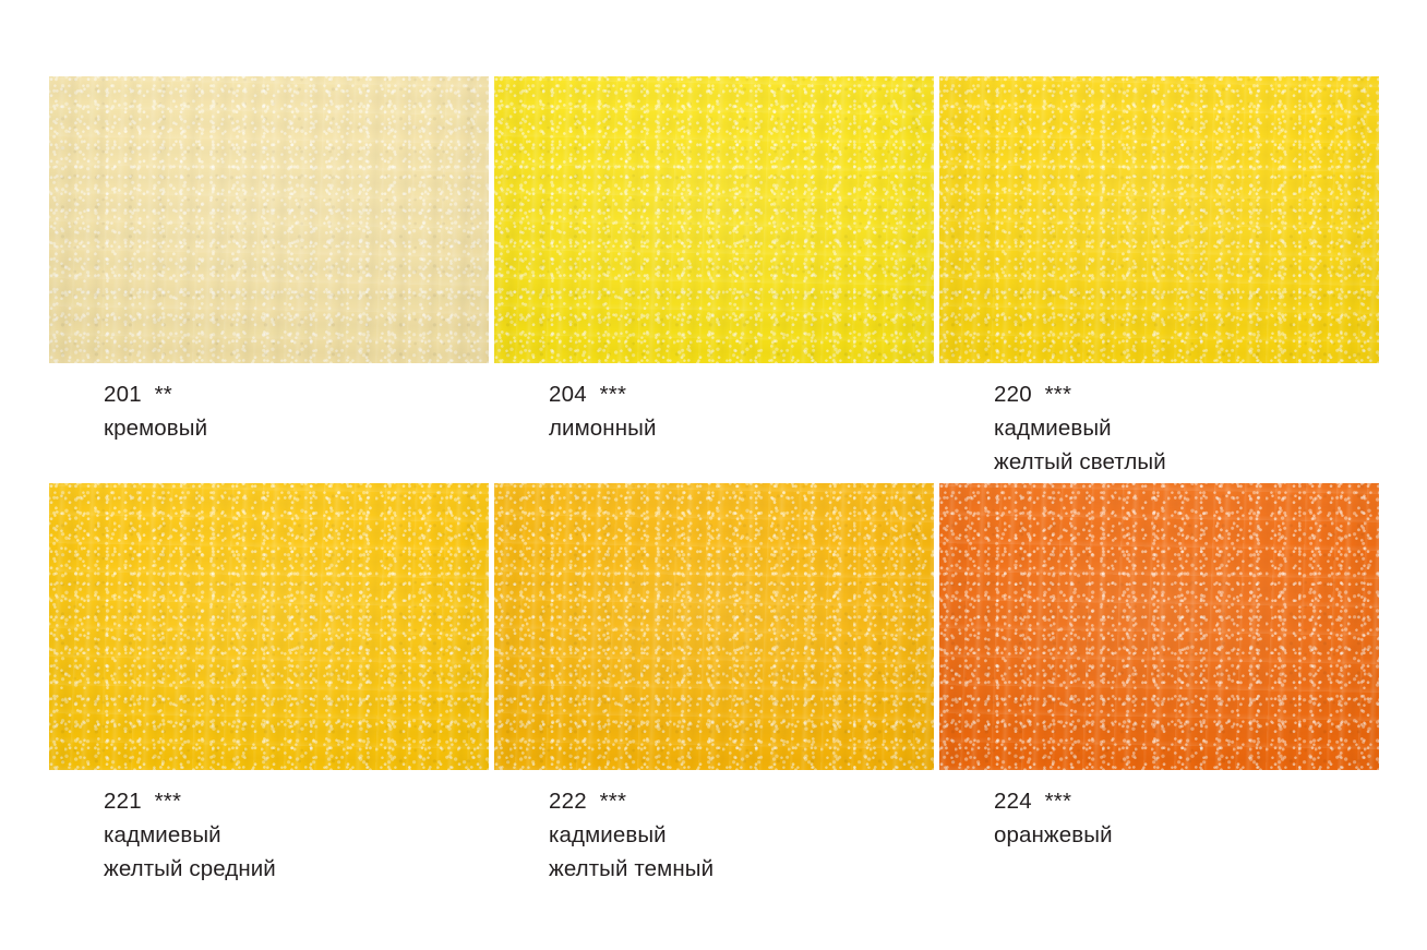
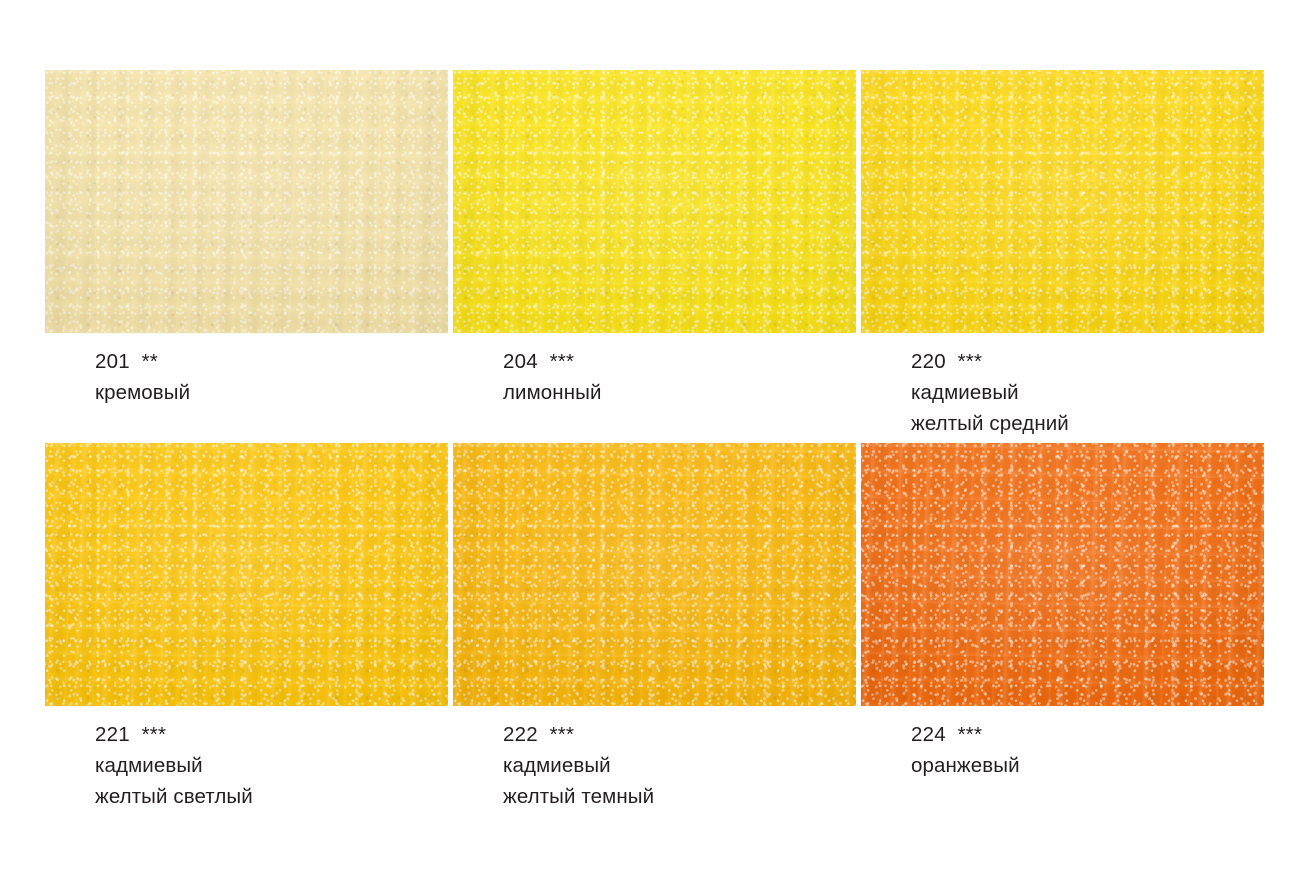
  201 **
  кремовый
  204 ***
  лимонный
  220 ***
  кадмиевый
- желтый светлый
+ желтый средний
  221 ***
  кадмиевый
- желтый средний
+ желтый светлый
  222 ***
  кадмиевый
  желтый темный
  224 ***
  оранжевый
